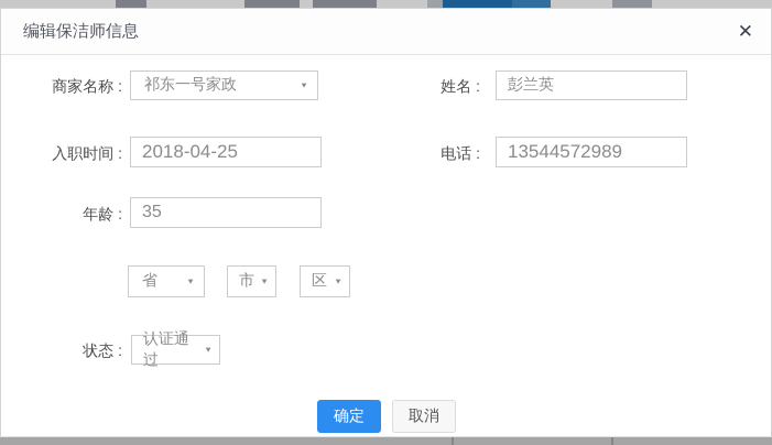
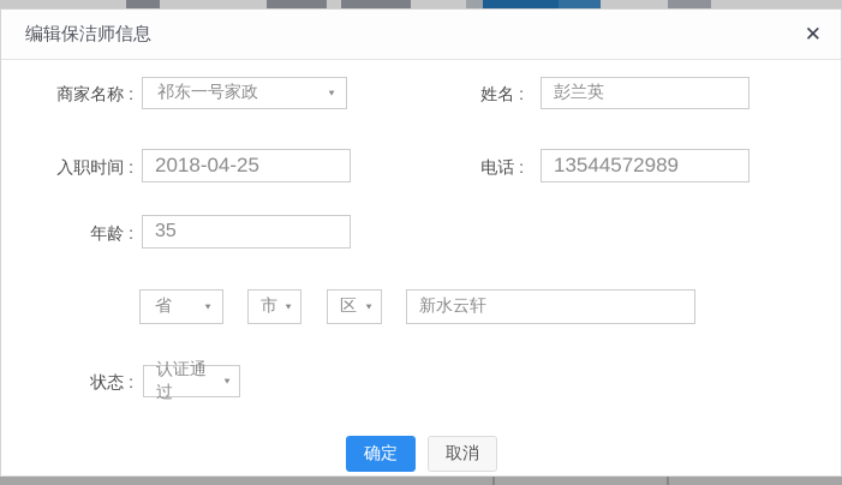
  编辑保洁师信息
  ✕
  商家名称 :
  祁东一号家政
  姓名 :
  彭兰英
  入职时间 :
  2018-04-25
  电话 :
  13544572989
  年龄 :
  35
  省
  市
  区
+ 新水云轩
  状态 :
  认证通过
  确定
  取消
